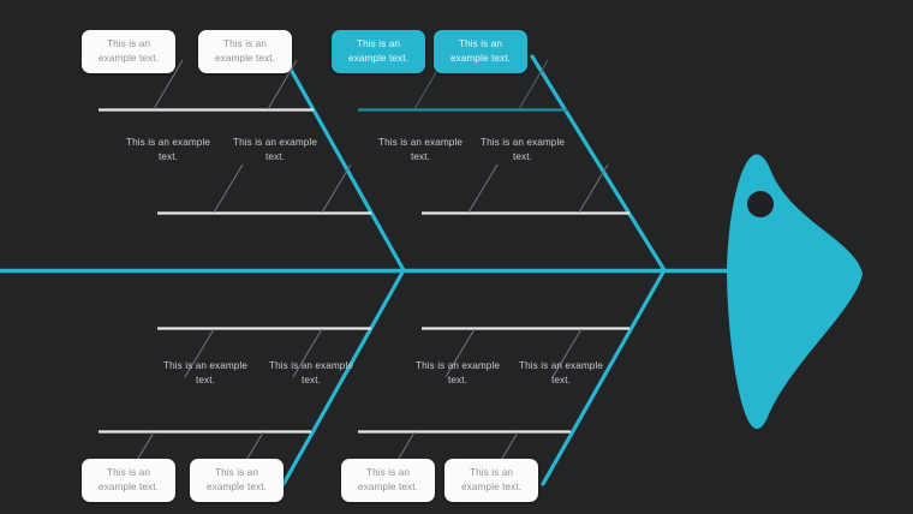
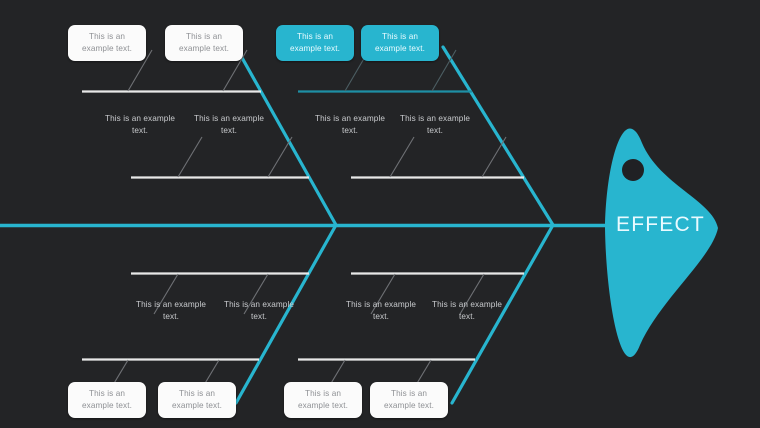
  This is an example text.
  This is an example text.
  This is an example text.
  This is an example text.
  This is an example text.
  This is an example text.
  This is an example text.
  This is an example text.
  This is an example text.
  This is an example text.
  This is an example text.
  This is an example text.
  This is an example text.
  This is an example text.
  This is an example text.
  This is an example text.
+ EFFECT
